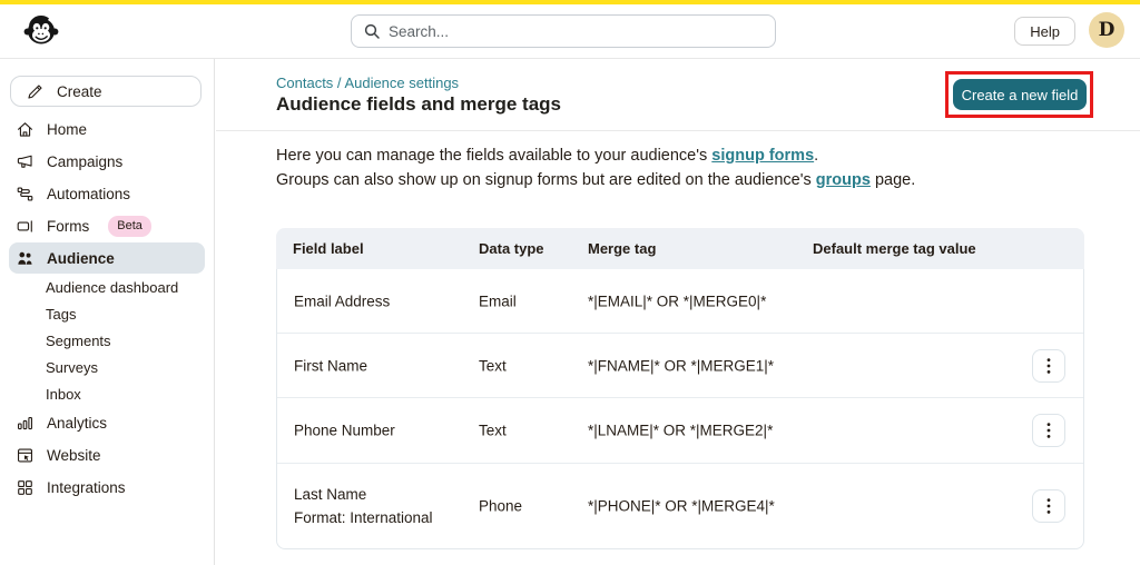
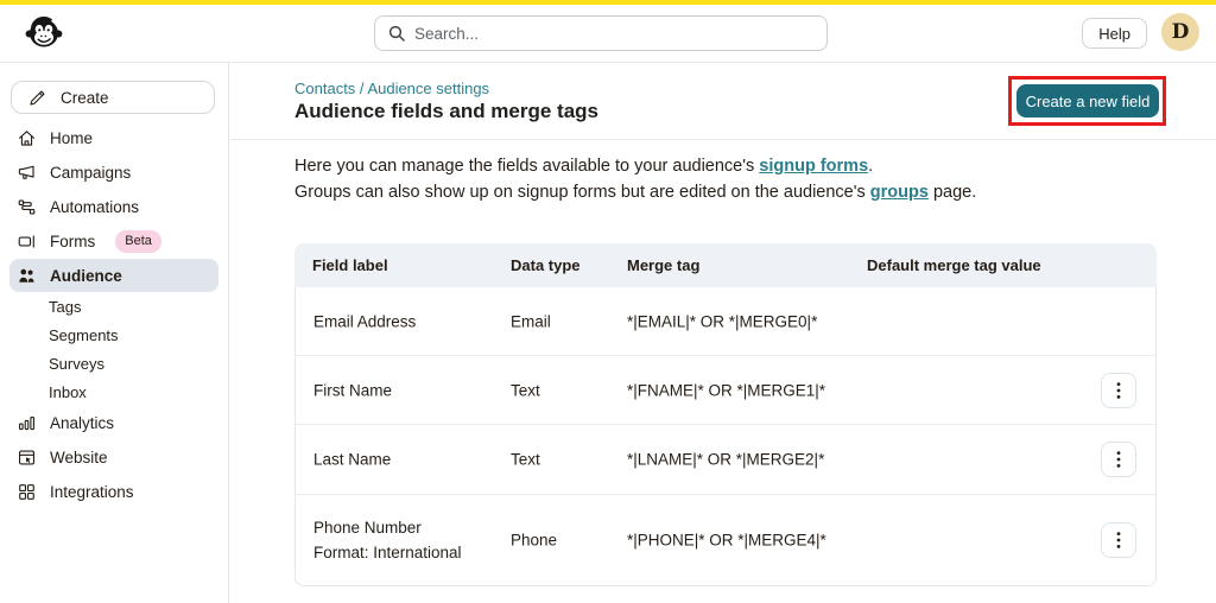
  Search...
  Help
  D
  Create
  Home
  Campaigns
  Automations
  Forms
  Beta
  Audience
- Audience dashboard
  Tags
  Segments
  Surveys
  Inbox
  Analytics
  Website
  Integrations
  Contacts / Audience settings
  Audience fields and merge tags
  Create a new field
  Here you can manage the fields available to your audience's signup forms.
  Groups can also show up on signup forms but are edited on the audience's groups page.
  Field label
  Data type
  Merge tag
  Default merge tag value
  Email Address
  Email
  *|EMAIL|* OR *|MERGE0|*
  First Name
  Text
  *|FNAME|* OR *|MERGE1|*
- Phone Number
+ Last Name
  Text
  *|LNAME|* OR *|MERGE2|*
- Last Name
+ Phone Number
  Format: International
  Phone
  *|PHONE|* OR *|MERGE4|*
